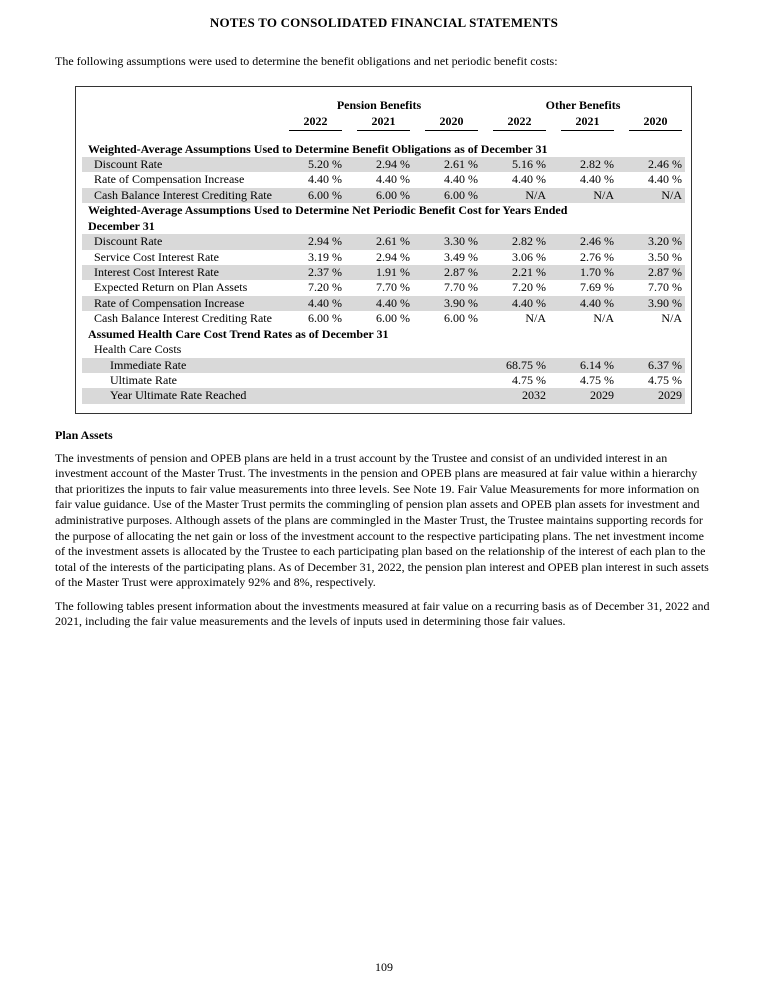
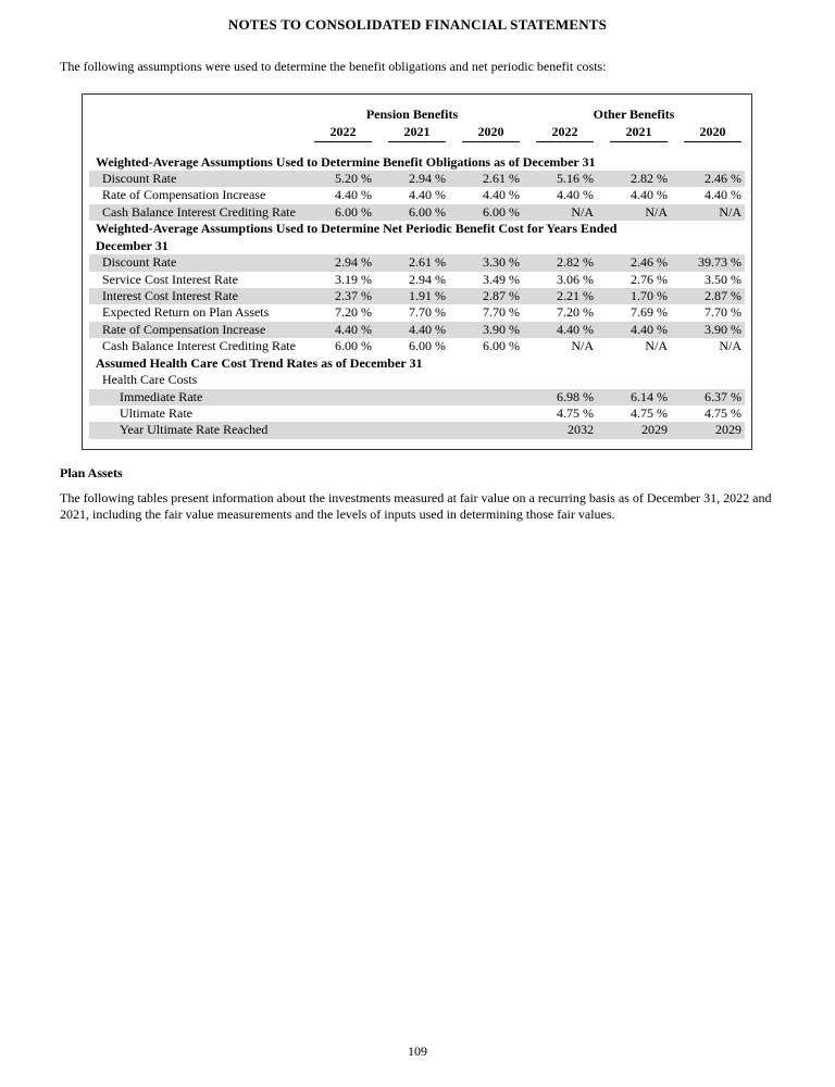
  NOTES TO CONSOLIDATED FINANCIAL STATEMENTS
  The following assumptions were used to determine the benefit obligations and net periodic benefit costs:
  Pension Benefits
  Other Benefits
  2022
  2021
  2020
  2022
  2021
  2020
  Weighted-Average Assumptions Used to Determine Benefit Obligations as of December 31
  Discount Rate
  5.20 %
  2.94 %
  2.61 %
  5.16 %
  2.82 %
  2.46 %
  Rate of Compensation Increase
  4.40 %
  4.40 %
  4.40 %
  4.40 %
  4.40 %
  4.40 %
  Cash Balance Interest Crediting Rate
  6.00 %
  6.00 %
  6.00 %
  N/A
  N/A
  N/A
  Weighted-Average Assumptions Used to Determine Net Periodic Benefit Cost for Years Ended
  December 31
  Discount Rate
  2.94 %
  2.61 %
  3.30 %
  2.82 %
  2.46 %
- 3.20 %
+ 39.73 %
  Service Cost Interest Rate
  3.19 %
  2.94 %
  3.49 %
  3.06 %
  2.76 %
  3.50 %
  Interest Cost Interest Rate
  2.37 %
  1.91 %
  2.87 %
  2.21 %
  1.70 %
  2.87 %
  Expected Return on Plan Assets
  7.20 %
  7.70 %
  7.70 %
  7.20 %
  7.69 %
  7.70 %
  Rate of Compensation Increase
  4.40 %
  4.40 %
  3.90 %
  4.40 %
  4.40 %
  3.90 %
  Cash Balance Interest Crediting Rate
  6.00 %
  6.00 %
  6.00 %
  N/A
  N/A
  N/A
  Assumed Health Care Cost Trend Rates as of December 31
  Health Care Costs
  Immediate Rate
- 68.75 %
+ 6.98 %
  6.14 %
  6.37 %
  Ultimate Rate
  4.75 %
  4.75 %
  4.75 %
  Year Ultimate Rate Reached
  2032
  2029
  2029
  Plan Assets
- The investments of pension and OPEB plans are held in a trust account by the Trustee and consist of an undivided interest in an investment account of the Master Trust. The investments in the pension and OPEB plans are measured at fair value within a hierarchy that prioritizes the inputs to fair value measurements into three levels. See Note 19. Fair Value Measurements for more information on fair value guidance. Use of the Master Trust permits the commingling of pension plan assets and OPEB plan assets for investment and administrative purposes. Although assets of the plans are commingled in the Master Trust, the Trustee maintains supporting records for the purpose of allocating the net gain or loss of the investment account to the respective participating plans. The net investment income of the investment assets is allocated by the Trustee to each participating plan based on the relationship of the interest of each plan to the total of the interests of the participating plans. As of December 31, 2022, the pension plan interest and OPEB plan interest in such assets of the Master Trust were approximately 92% and 8%, respectively.
  The following tables present information about the investments measured at fair value on a recurring basis as of December 31, 2022 and 2021, including the fair value measurements and the levels of inputs used in determining those fair values.
  109
